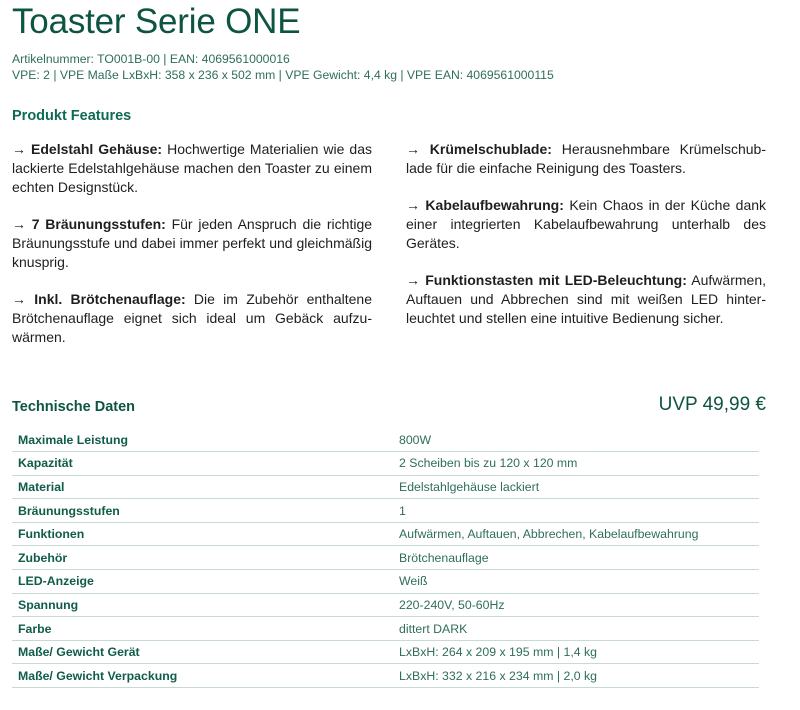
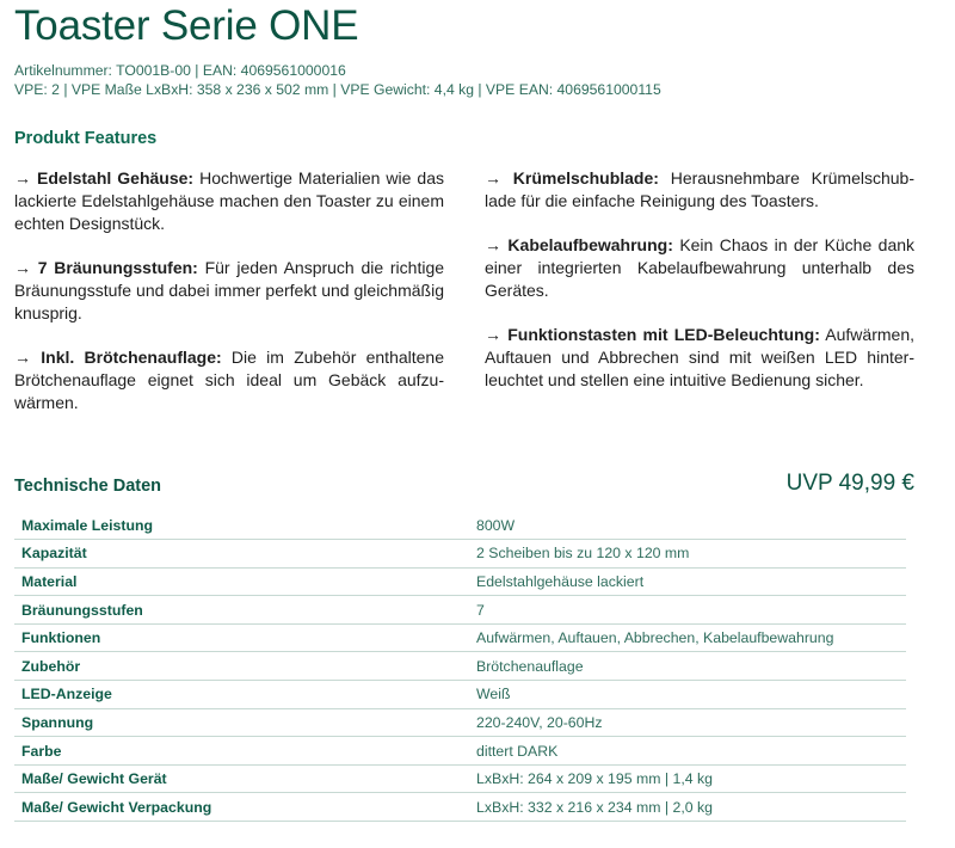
  Toaster Serie ONE
  Artikelnummer: TO001B-00 | EAN: 4069561000016
  VPE: 2 | VPE Maße LxBxH: 358 x 236 x 502 mm | VPE Gewicht: 4,4 kg | VPE EAN: 4069561000115
  Produkt Features
  → Edelstahl Gehäuse: Hochwertige Materialien wie das lackierte Edelstahlgehäuse machen den Toaster zu einem echten Designstück.
  → 7 Bräunungsstufen: Für jeden Anspruch die richtige Bräunungsstufe und dabei immer perfekt und gleich­mäßig knusprig.
  → Inkl. Brötchenauflage: Die im Zubehör enthaltene Brötchenauflage eignet sich ideal um Gebäck aufzu­ärmen.
  → Krümelschublade: Herausnehmbare Krümelschub­ade für die einfache Reinigung des Toasters.
  → Kabelaufbewahrung: Kein Chaos in der Küche dank einer integrierten Kabelaufbewahrung unterhalb des Gerätes.
  → Funktionstasten mit LED-Beleuchtung: Aufwärmen, Auftauen und Abbrechen sind mit weißen LED hinter­euchtet und stellen eine intuitive Bedienung sicher.
  Technische Daten
  UVP 49,99 €
  Maximale Leistung	800W
  Kapazität	2 Scheiben bis zu 120 x 120 mm
  Material	Edelstahlgehäuse lackiert
- Bräunungsstufen	1
+ Bräunungsstufen	7
  Funktionen	Aufwärmen, Auftauen, Abbrechen, Kabelaufbewahrung
  Zubehör	Brötchenauflage
  LED-Anzeige	Weiß
- Spannung	220-240V, 50-60Hz
+ Spannung	220-240V, 20-60Hz
  Farbe	dittert DARK
  Maße/ Gewicht Gerät	LxBxH: 264 x 209 x 195 mm | 1,4 kg
  Maße/ Gewicht Verpackung	LxBxH: 332 x 216 x 234 mm | 2,0 kg
